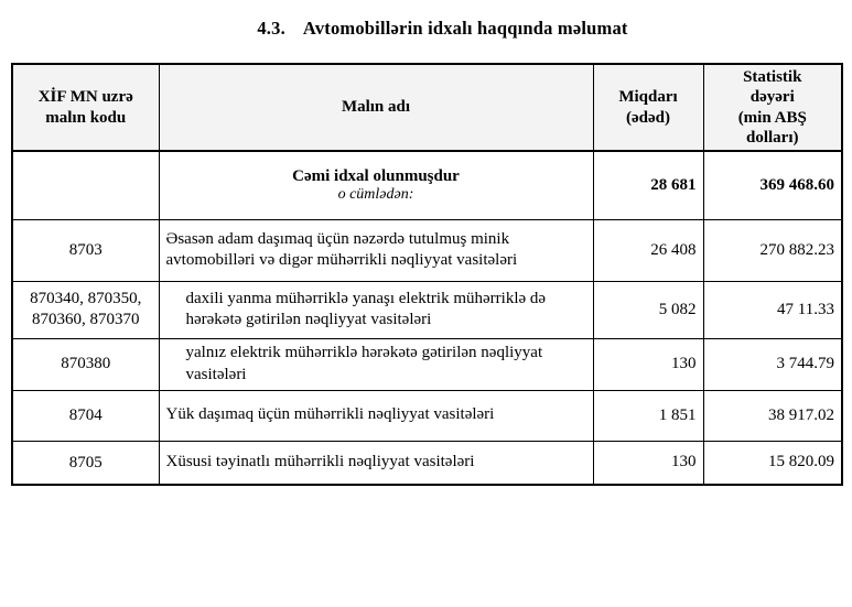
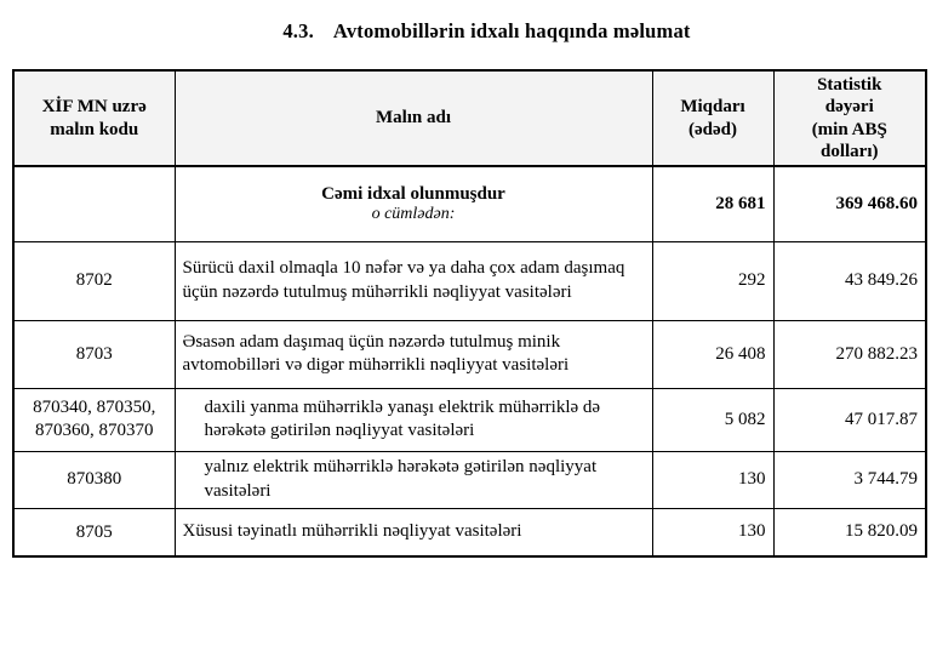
  4.3. Avtomobillərin idxalı haqqında məlumat
  XİF MN uzrə malın kodu	Malın adı	Miqdarı (ədəd)	Statistik dəyəri (min ABŞ dolları)
  	Cəmi idxal olunmuşdur o cümlədən:	28 681	369 468.60
+ 8702	Sürücü daxil olmaqla 10 nəfər və ya daha çox adam daşımaq üçün nəzərdə tutulmuş mühərrikli nəqliyyat vasitələri	292	43 849.26
  8703	Əsasən adam daşımaq üçün nəzərdə tutulmuş minik avtomobilləri və digər mühərrikli nəqliyyat vasitələri	26 408	270 882.23
- 870340, 870350, 870360, 870370	daxili yanma mühərriklə yanaşı elektrik mühərriklə də hərəkətə gətirilən nəqliyyat vasitələri	5 082	47 11.33
+ 870340, 870350, 870360, 870370	daxili yanma mühərriklə yanaşı elektrik mühərriklə də hərəkətə gətirilən nəqliyyat vasitələri	5 082	47 017.87
  870380	yalnız elektrik mühərriklə hərəkətə gətirilən nəqliyyat vasitələri	130	3 744.79
- 8704	Yük daşımaq üçün mühərrikli nəqliyyat vasitələri	1 851	38 917.02
  8705	Xüsusi təyinatlı mühərrikli nəqliyyat vasitələri	130	15 820.09
